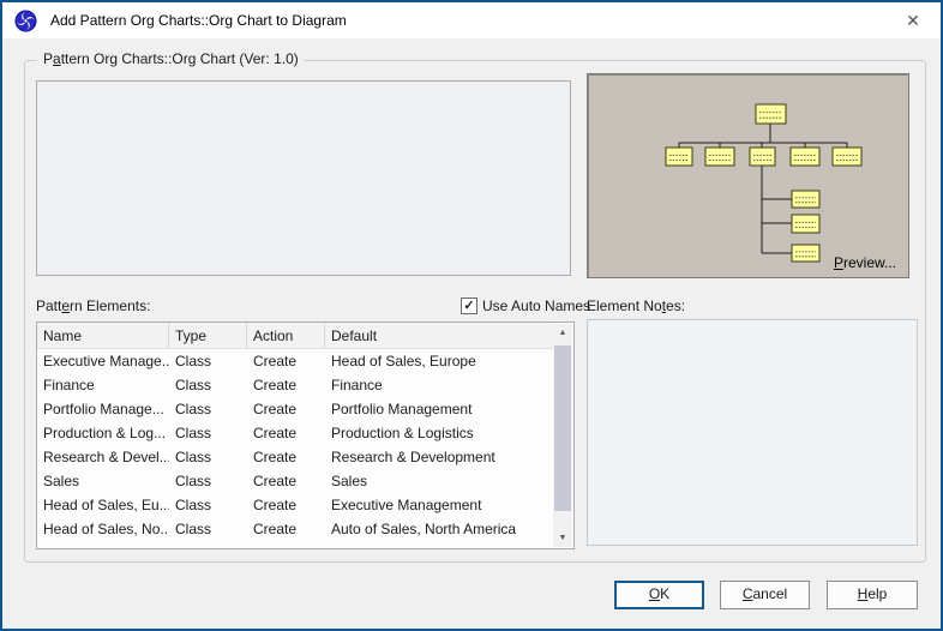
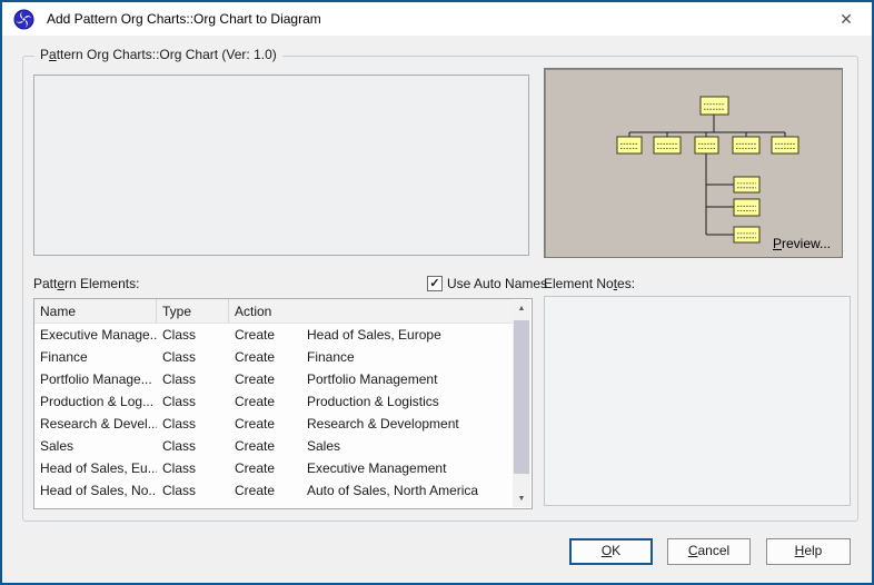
  Add Pattern Org Charts::Org Chart to Diagram
  ✕
  Pattern Org Charts::Org Chart (Ver: 1.0)
  Preview...
  Pattern Elements:
  ✓
  Use Auto Names
  Name
  Type
  Action
- Default
  Executive Manage..
  Class
  Create
  Head of Sales, Europe
  Finance
  Class
  Create
  Finance
  Portfolio Manage...
  Class
  Create
  Portfolio Management
  Production & Log...
  Class
  Create
  Production & Logistics
  Research & Devel..
  Class
  Create
  Research & Development
  Sales
  Class
  Create
  Sales
  Head of Sales, Eu..
  Class
  Create
  Executive Management
  Head of Sales, No..
  Class
  Create
  Auto of Sales, North America
  Element Notes:
  OK
  Cancel
  Help
